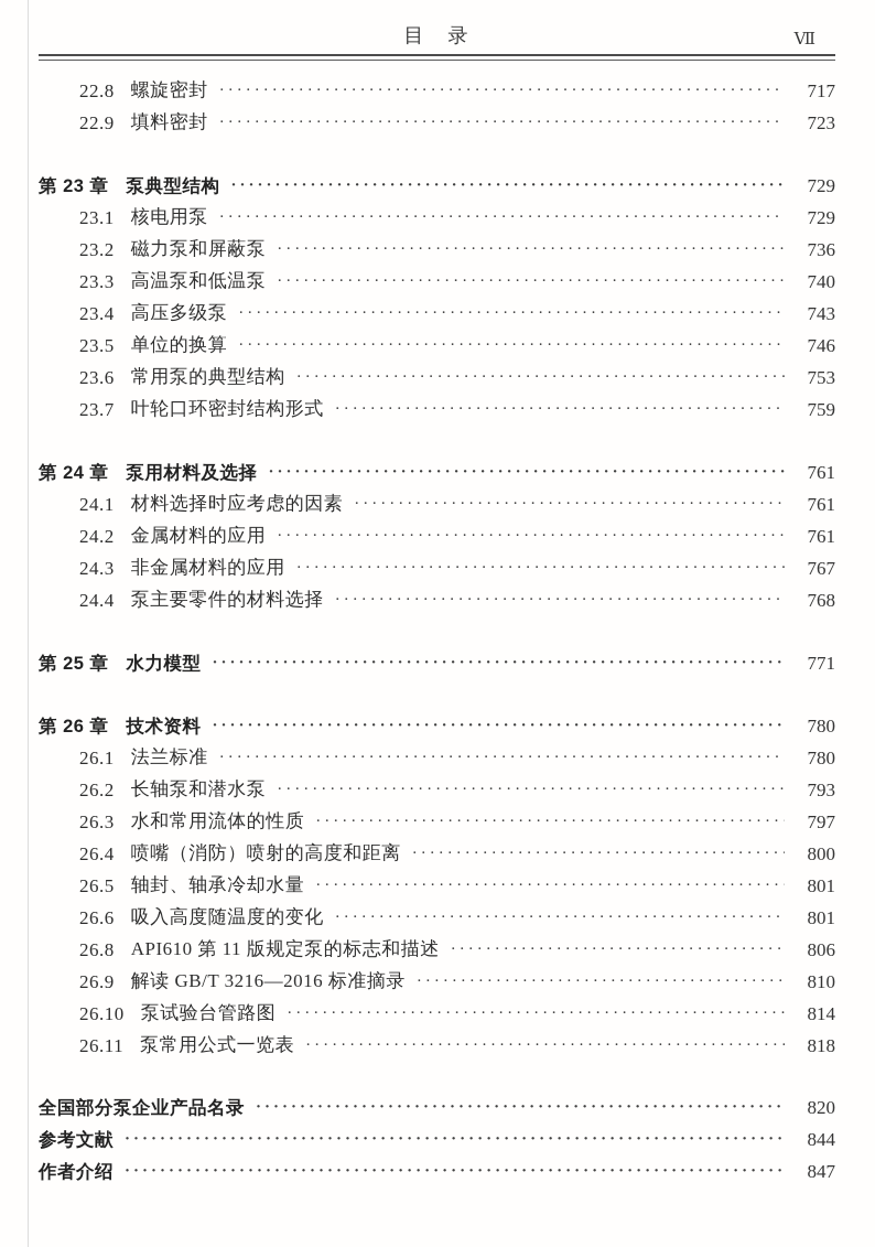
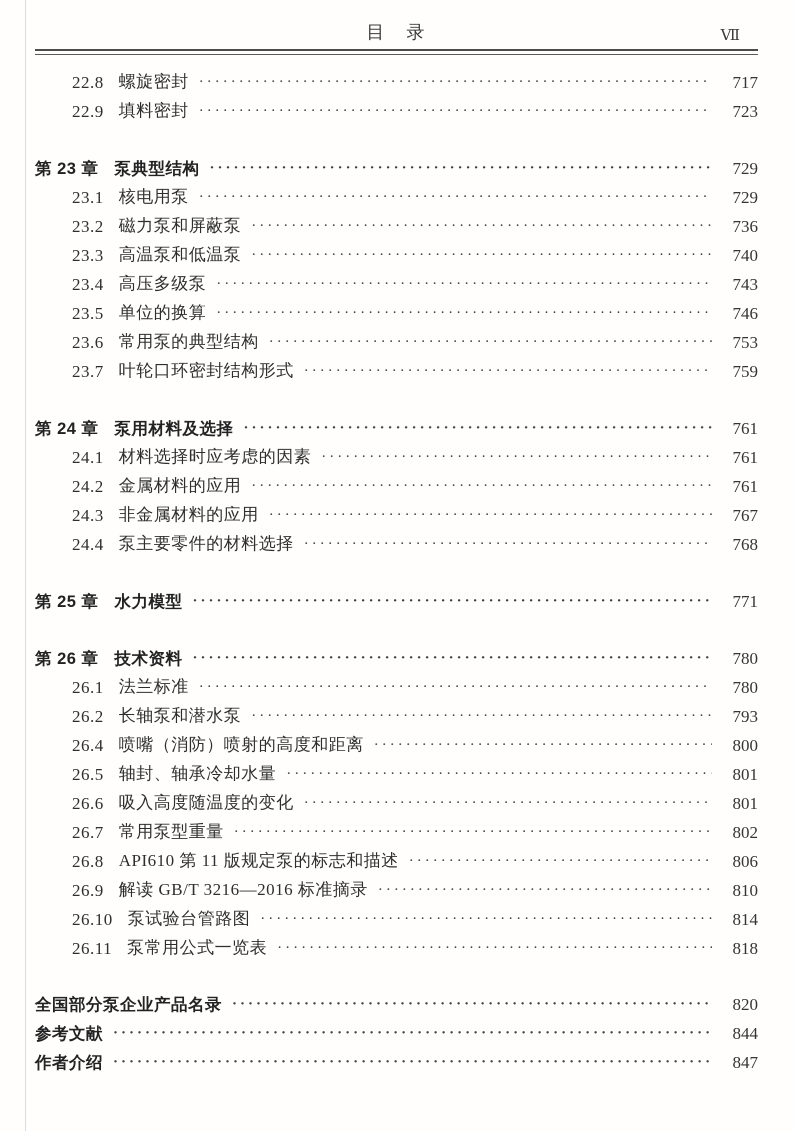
  目 录
  Ⅶ
  22.8
  螺旋密封
  717
  22.9
  填料密封
  723
  第 23 章
  泵典型结构
  729
  23.1
  核电用泵
  729
  23.2
  磁力泵和屏蔽泵
  736
  23.3
  高温泵和低温泵
  740
  23.4
  高压多级泵
  743
  23.5
  单位的换算
  746
  23.6
  常用泵的典型结构
  753
  23.7
  叶轮口环密封结构形式
  759
  第 24 章
  泵用材料及选择
  761
  24.1
  材料选择时应考虑的因素
  761
  24.2
  金属材料的应用
  761
  24.3
  非金属材料的应用
  767
  24.4
  泵主要零件的材料选择
  768
  第 25 章
  水力模型
  771
  第 26 章
  技术资料
  780
  26.1
  法兰标准
  780
  26.2
  长轴泵和潜水泵
  793
- 26.3
- 水和常用流体的性质
- 797
  26.4
  喷嘴（消防）喷射的高度和距离
  800
  26.5
  轴封、轴承冷却水量
  801
  26.6
  吸入高度随温度的变化
  801
+ 26.7
+ 常用泵型重量
+ 802
  26.8
  API610 第 11 版规定泵的标志和描述
  806
  26.9
  解读 GB/T 3216—2016 标准摘录
  810
  26.10
  泵试验台管路图
  814
  26.11
  泵常用公式一览表
  818
  全国部分泵企业产品名录
  820
  参考文献
  844
  作者介绍
  847
